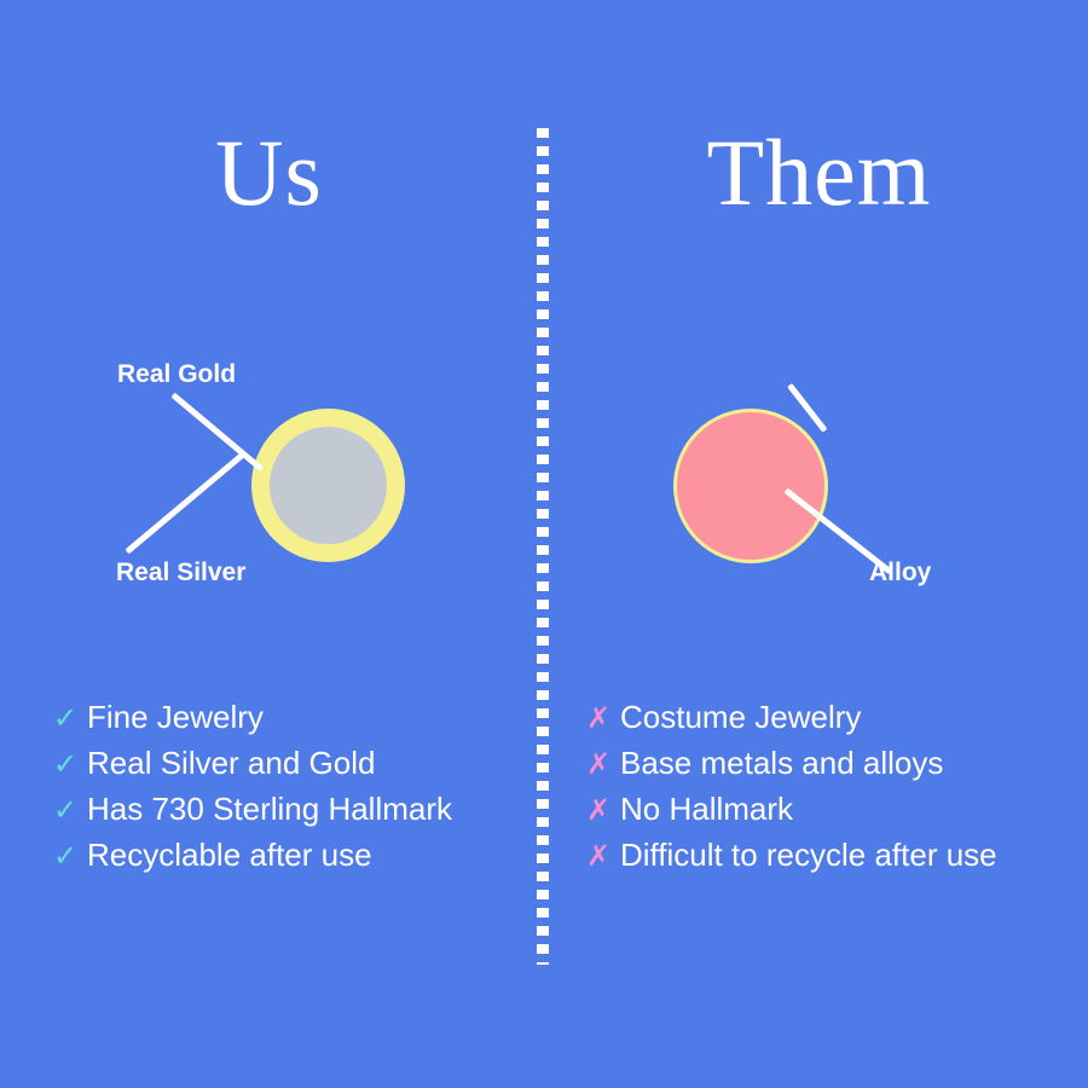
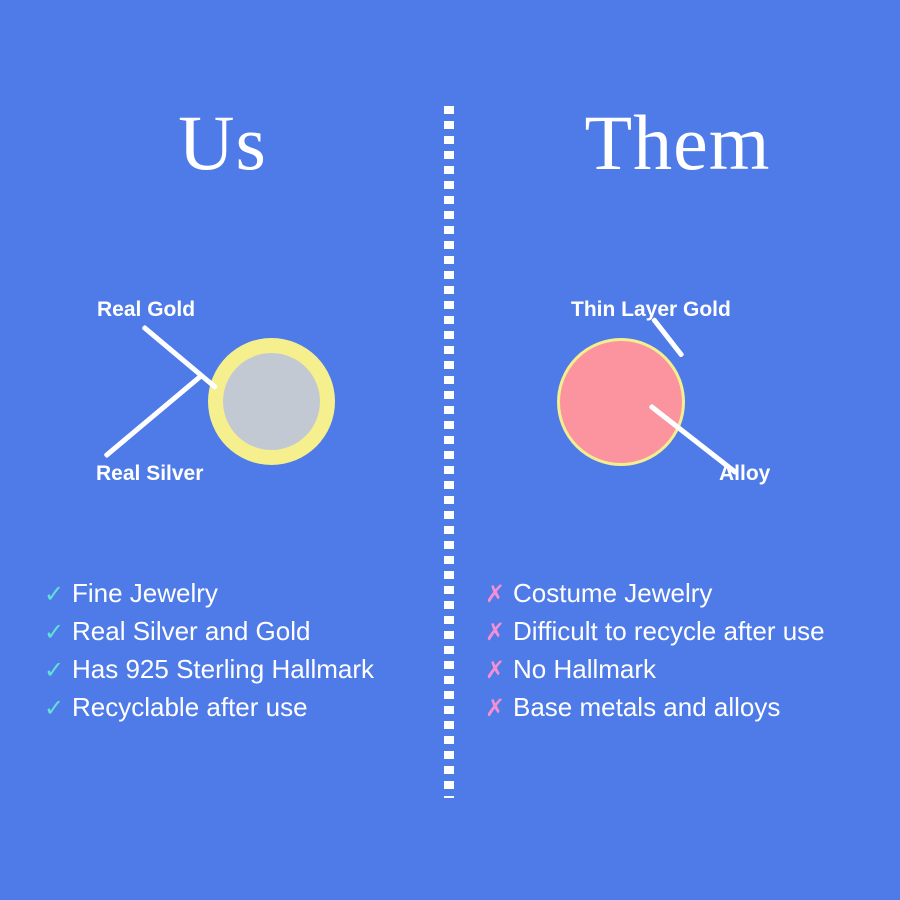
  Us
  Real Gold
  Real Silver
  ✓
  Fine Jewelry
  ✓
  Real Silver and Gold
  ✓
- Has 730 Sterling Hallmark
+ Has 925 Sterling Hallmark
  ✓
  Recyclable after use
  Them
+ Thin Layer Gold
  Alloy
  ✗
  Costume Jewelry
  ✗
- Base metals and alloys
+ Difficult to recycle after use
  ✗
  No Hallmark
  ✗
- Difficult to recycle after use
+ Base metals and alloys
